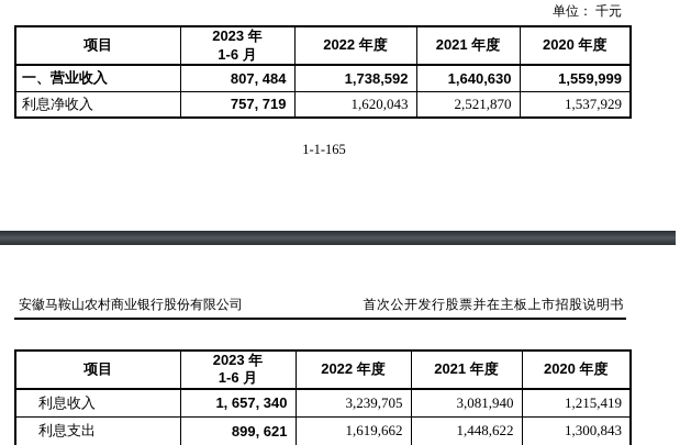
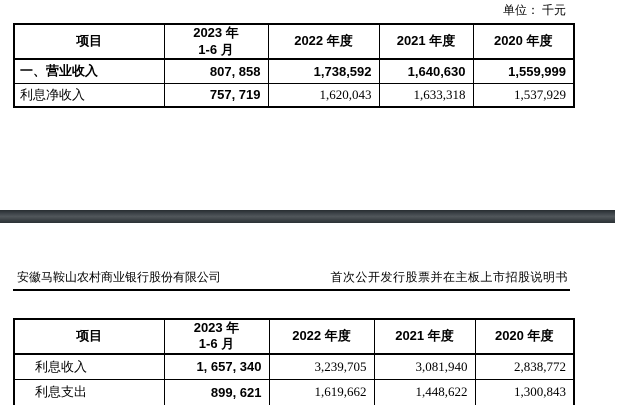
  单位： 千元
  项目	2023 年 1-6 月	2022 年度	2021 年度	2020 年度
- 一、营业收入	807, 484	1,738,592	1,640,630	1,559,999
+ 一、营业收入	807, 858	1,738,592	1,640,630	1,559,999
- 利息净收入	757, 719	1,620,043	2,521,870	1,537,929
+ 利息净收入	757, 719	1,620,043	1,633,318	1,537,929
- 1-1-165
  安徽马鞍山农村商业银行股份有限公司
  首次公开发行股票并在主板上市招股说明书
  项目	2023 年 1-6 月	2022 年度	2021 年度	2020 年度
- 利息收入	1, 657, 340	3,239,705	3,081,940	1,215,419
+ 利息收入	1, 657, 340	3,239,705	3,081,940	2,838,772
  利息支出	899, 621	1,619,662	1,448,622	1,300,843
